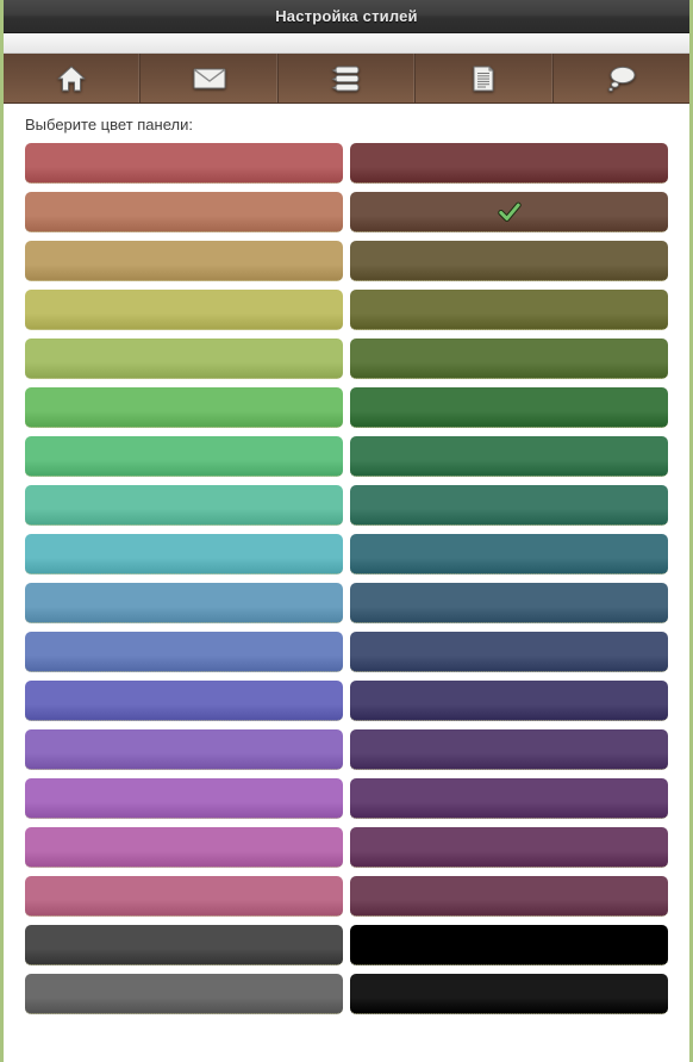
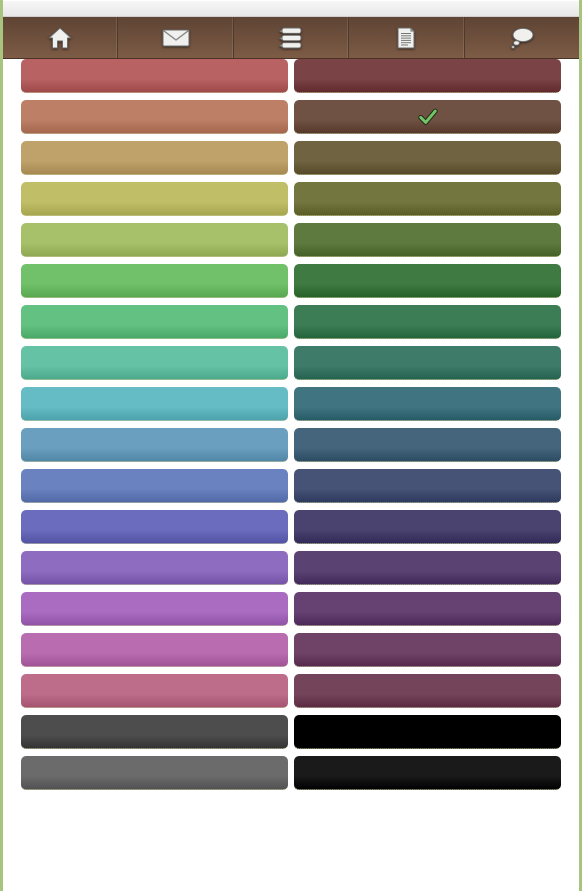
- Настройка стилей
- Выберите цвет панели:
